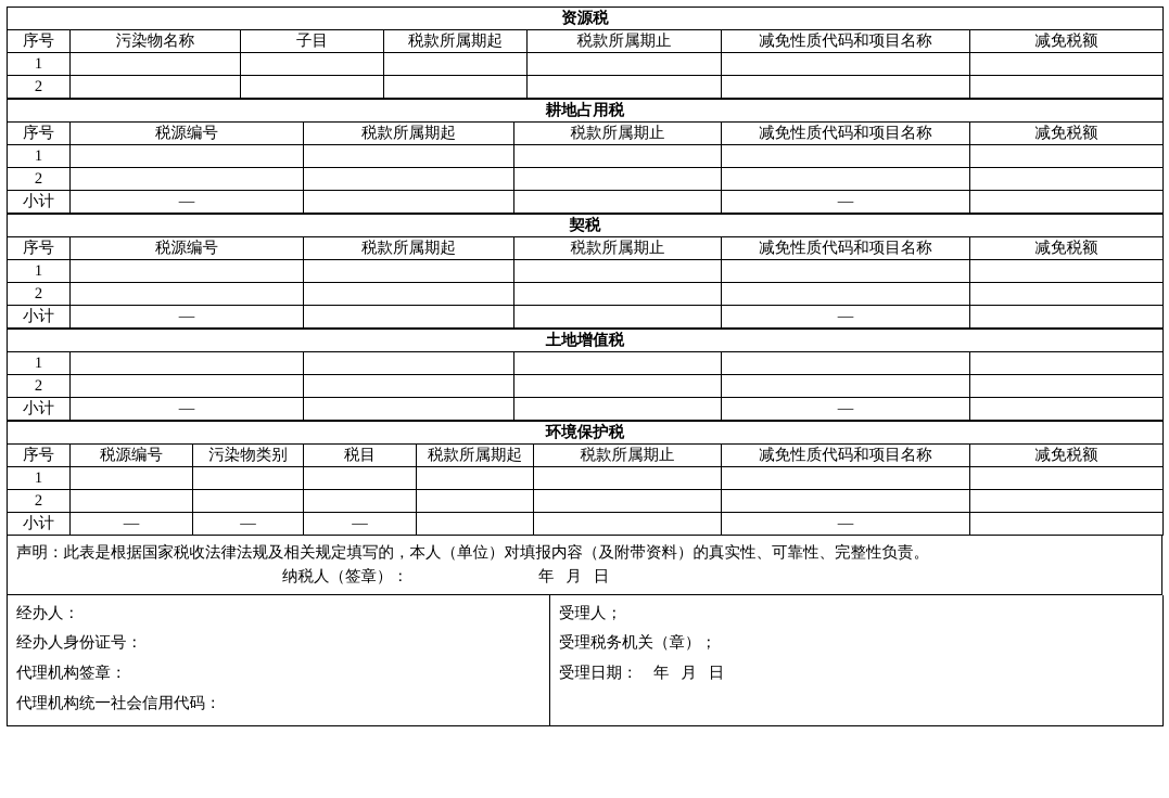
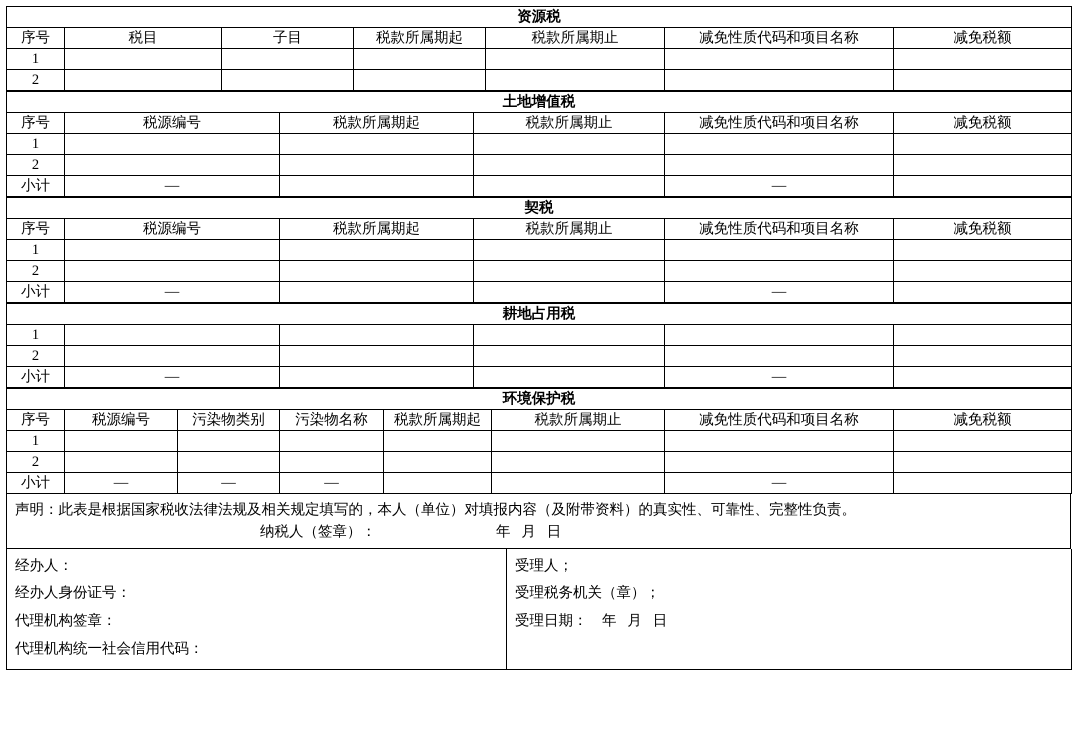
  资源税
- 序号	污染物名称	子目	税款所属期起	税款所属期止	减免性质代码和项目名称	减免税额
+ 序号	税目	子目	税款所属期起	税款所属期止	减免性质代码和项目名称	减免税额
  1
  2
- 耕地占用税
+ 土地增值税
  序号	税源编号	税款所属期起	税款所属期止	减免性质代码和项目名称	减免税额
  1
  2
  小计	—			—
  契税
  序号	税源编号	税款所属期起	税款所属期止	减免性质代码和项目名称	减免税额
  1
  2
  小计	—			—
- 土地增值税
+ 耕地占用税
  1
  2
  小计	—			—
  环境保护税
- 序号	税源编号	污染物类别	税目	税款所属期起	税款所属期止	减免性质代码和项目名称	减免税额
+ 序号	税源编号	污染物类别	污染物名称	税款所属期起	税款所属期止	减免性质代码和项目名称	减免税额
  1
  2
  小计	—	—	—			—
  声明：此表是根据国家税收法律法规及相关规定填写的，本人（单位）对填报内容（及附带资料）的真实性、可靠性、完整性负责。
  纳税人（签章）：
  年 月 日
  经办人： 经办人身份证号： 代理机构签章： 代理机构统一社会信用代码：	受理人； 受理税务机关（章）； 受理日期： 年 月 日
